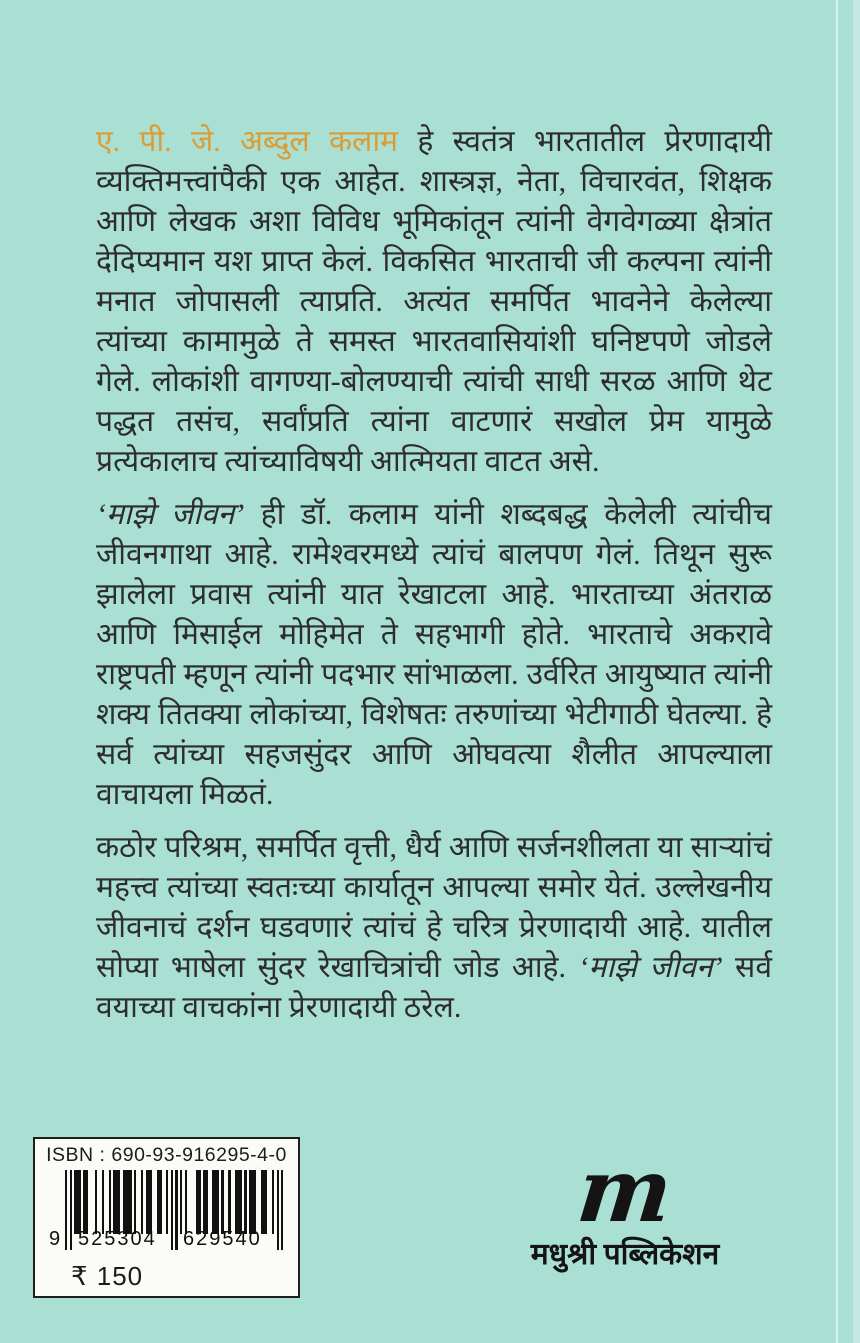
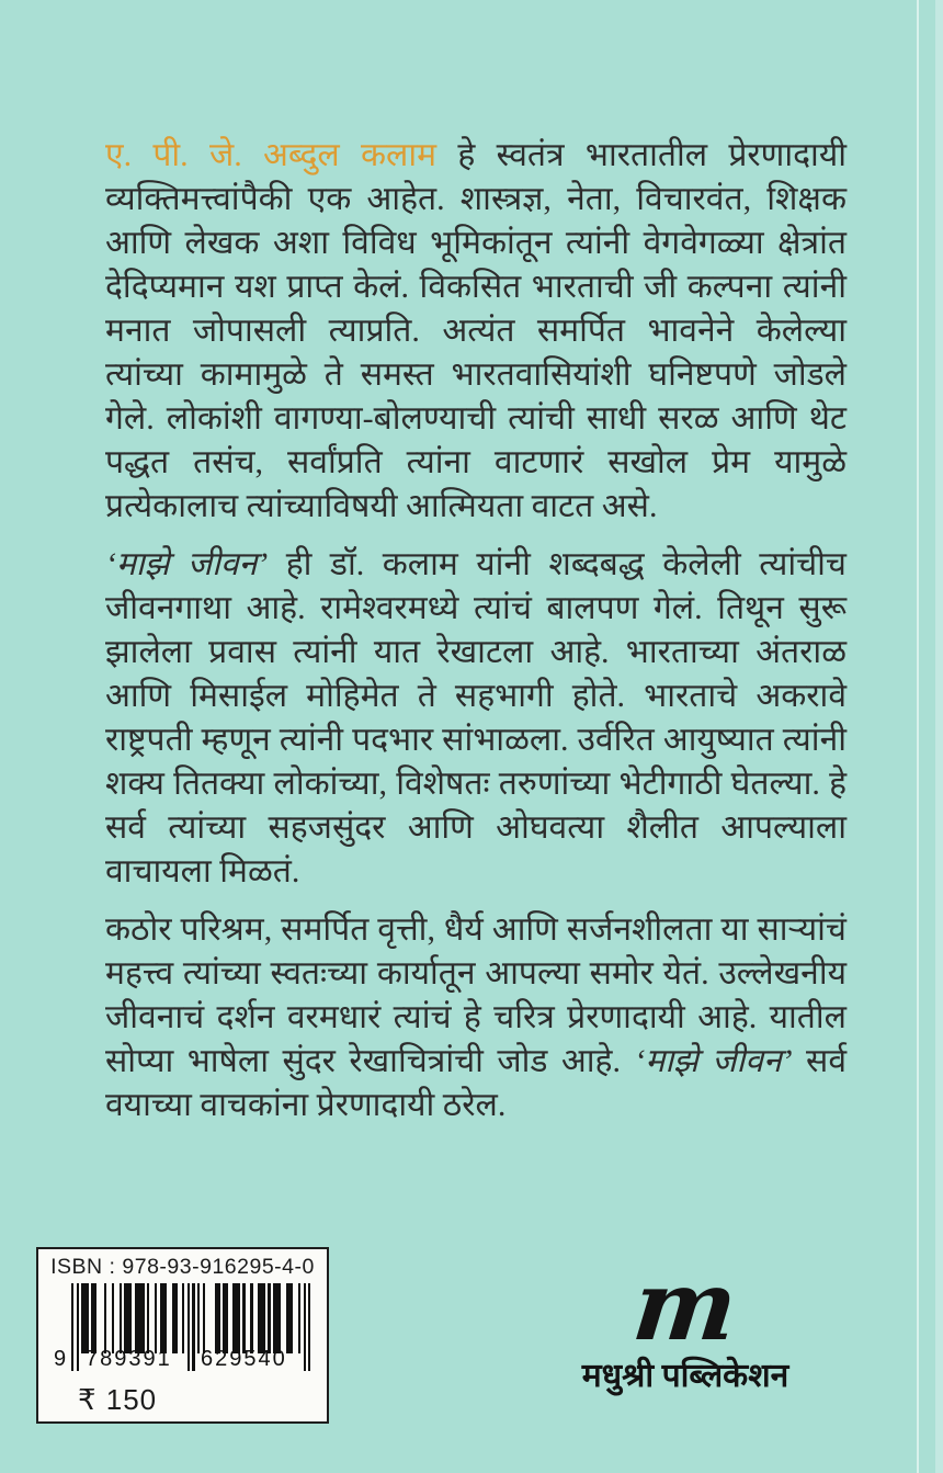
  ए. पी. जे. अब्दुल कलाम हे स्वतंत्र भारतातील प्रेरणादायी व्यक्तिमत्त्वांपैकी एक आहेत. शास्त्रज्ञ, नेता, विचारवंत, शिक्षक आणि लेखक अशा विविध भूमिकांतून त्यांनी वेगवेगळ्या क्षेत्रांत देदिप्यमान यश प्राप्त केलं. विकसित भारताची जी कल्पना त्यांनी मनात जोपासली त्याप्रति. अत्यंत समर्पित भावनेने केलेल्या त्यांच्या कामामुळे ते समस्त भारतवासियांशी घनिष्टपणे जोडले गेले. लोकांशी वागण्या-बोलण्याची त्यांची साधी सरळ आणि थेट पद्धत तसंच, सर्वांप्रति त्यांना वाटणारं सखोल प्रेम यामुळे प्रत्येकालाच त्यांच्याविषयी आत्मियता वाटत असे.
  ‘माझे जीवन’ ही डॉ. कलाम यांनी शब्दबद्ध केलेली त्यांचीच जीवनगाथा आहे. रामेश्वरमध्ये त्यांचं बालपण गेलं. तिथून सुरू झालेला प्रवास त्यांनी यात रेखाटला आहे. भारताच्या अंतराळ आणि मिसाईल मोहिमेत ते सहभागी होते. भारताचे अकरावे राष्ट्रपती म्हणून त्यांनी पदभार सांभाळला. उर्वरित आयुष्यात त्यांनी शक्य तितक्या लोकांच्या, विशेषतः तरुणांच्या भेटीगाठी घेतल्या. हे सर्व त्यांच्या सहजसुंदर आणि ओघवत्या शैलीत आपल्याला वाचायला मिळतं.
- कठोर परिश्रम, समर्पित वृत्ती, धैर्य आणि सर्जनशीलता या साऱ्यांचं महत्त्व त्यांच्या स्वतःच्या कार्यातून आपल्या समोर येतं. उल्लेखनीय जीवनाचं दर्शन घडवणारं त्यांचं हे चरित्र प्रेरणादायी आहे. यातील सोप्या भाषेला सुंदर रेखाचित्रांची जोड आहे. ‘माझे जीवन’ सर्व वयाच्या वाचकांना प्रेरणादायी ठरेल.
+ कठोर परिश्रम, समर्पित वृत्ती, धैर्य आणि सर्जनशीलता या साऱ्यांचं महत्त्व त्यांच्या स्वतःच्या कार्यातून आपल्या समोर येतं. उल्लेखनीय जीवनाचं दर्शन वरमधारं त्यांचं हे चरित्र प्रेरणादायी आहे. यातील सोप्या भाषेला सुंदर रेखाचित्रांची जोड आहे. ‘माझे जीवन’ सर्व वयाच्या वाचकांना प्रेरणादायी ठरेल.
- ISBN : 690-93-916295-4-0
+ ISBN : 978-93-916295-4-0
  9
- 525304
+ 789391
  629540
  ₹ 150
  मधुश्री पब्लिकेशन
